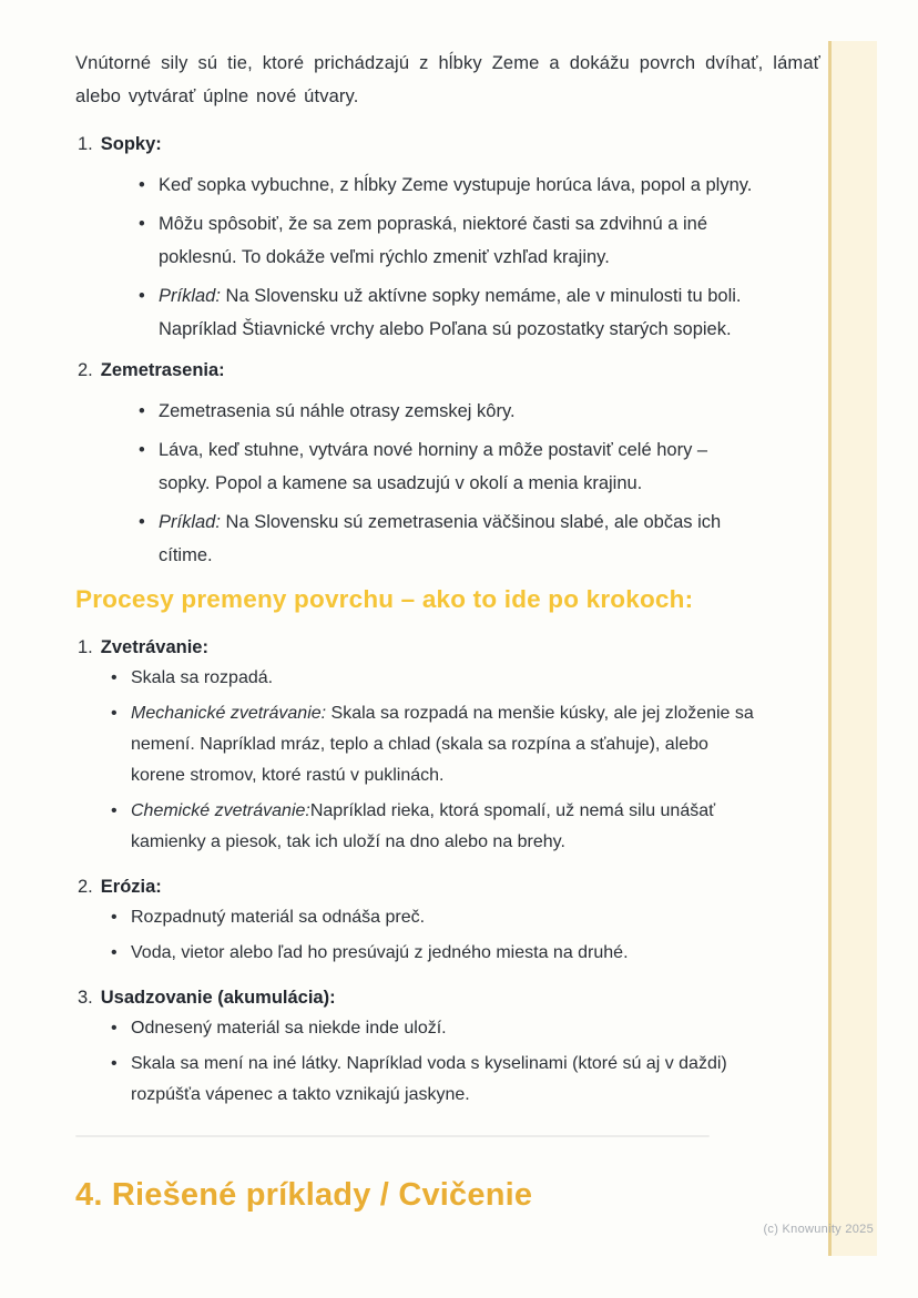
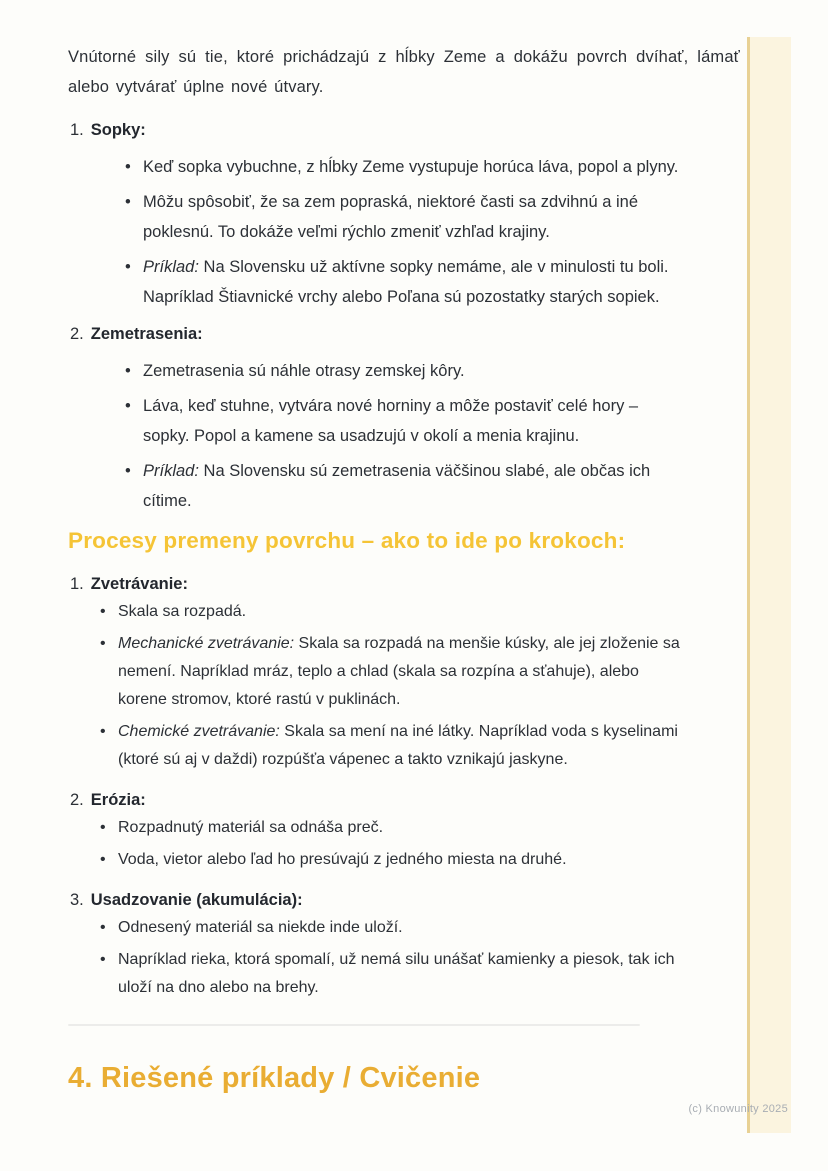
  Vnútorné sily sú tie, ktoré prichádzajú z hĺbky Zeme a dokážu povrch dvíhať, lámať alebo vytvárať úplne nové útvary.
  1. Sopky:
  Keď sopka vybuchne, z hĺbky Zeme vystupuje horúca láva, popol a plyny.
  Môžu spôsobiť, že sa zem popraská, niektoré časti sa zdvihnú a iné poklesnú. To dokáže veľmi rýchlo zmeniť vzhľad krajiny.
  Príklad: Na Slovensku už aktívne sopky nemáme, ale v minulosti tu boli. Napríklad Štiavnické vrchy alebo Poľana sú pozostatky starých sopiek.
  2. Zemetrasenia:
  Zemetrasenia sú náhle otrasy zemskej kôry.
  Láva, keď stuhne, vytvára nové horniny a môže postaviť celé hory – sopky. Popol a kamene sa usadzujú v okolí a menia krajinu.
  Príklad: Na Slovensku sú zemetrasenia väčšinou slabé, ale občas ich cítime.
  Procesy premeny povrchu – ako to ide po krokoch:
  1. Zvetrávanie:
  Skala sa rozpadá.
  Mechanické zvetrávanie: Skala sa rozpadá na menšie kúsky, ale jej zloženie sa nemení. Napríklad mráz, teplo a chlad (skala sa rozpína a sťahuje), alebo korene stromov, ktoré rastú v puklinách.
- Chemické zvetrávanie:Napríklad rieka, ktorá spomalí, už nemá silu unášať kamienky a piesok, tak ich uloží na dno alebo na brehy.
+ Chemické zvetrávanie: Skala sa mení na iné látky. Napríklad voda s kyselinami (ktoré sú aj v daždi) rozpúšťa vápenec a takto vznikajú jaskyne.
  2. Erózia:
  Rozpadnutý materiál sa odnáša preč.
  Voda, vietor alebo ľad ho presúvajú z jedného miesta na druhé.
  3. Usadzovanie (akumulácia):
  Odnesený materiál sa niekde inde uloží.
- Skala sa mení na iné látky. Napríklad voda s kyselinami (ktoré sú aj v daždi) rozpúšťa vápenec a takto vznikajú jaskyne.
+ Napríklad rieka, ktorá spomalí, už nemá silu unášať kamienky a piesok, tak ich uloží na dno alebo na brehy.
  4. Riešené príklady / Cvičenie
  (c) Knowunity 2025
